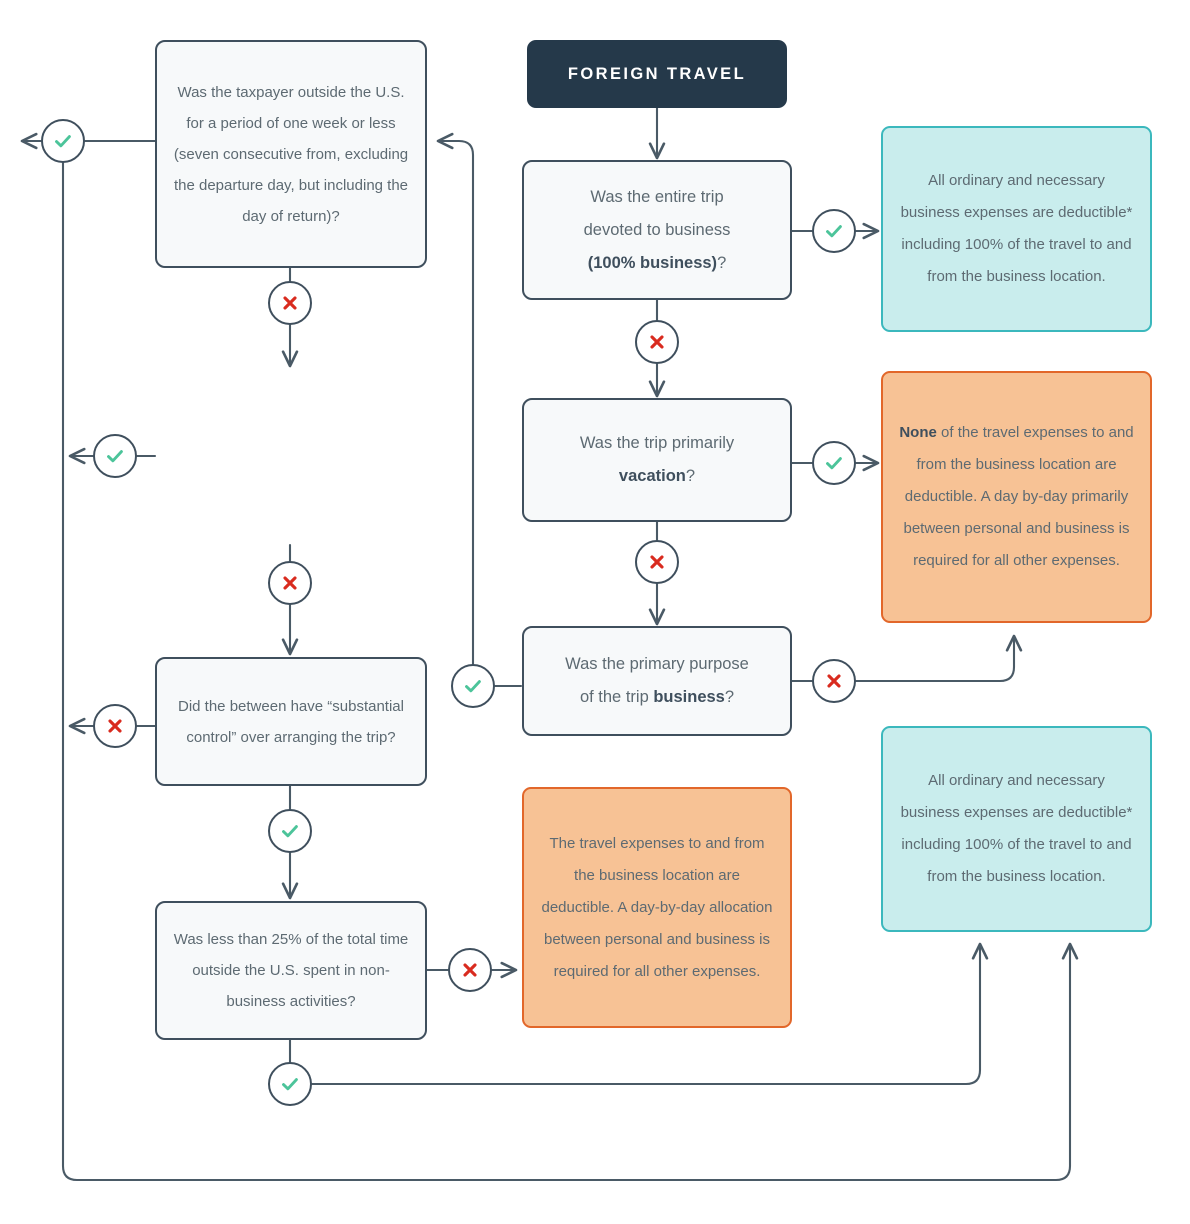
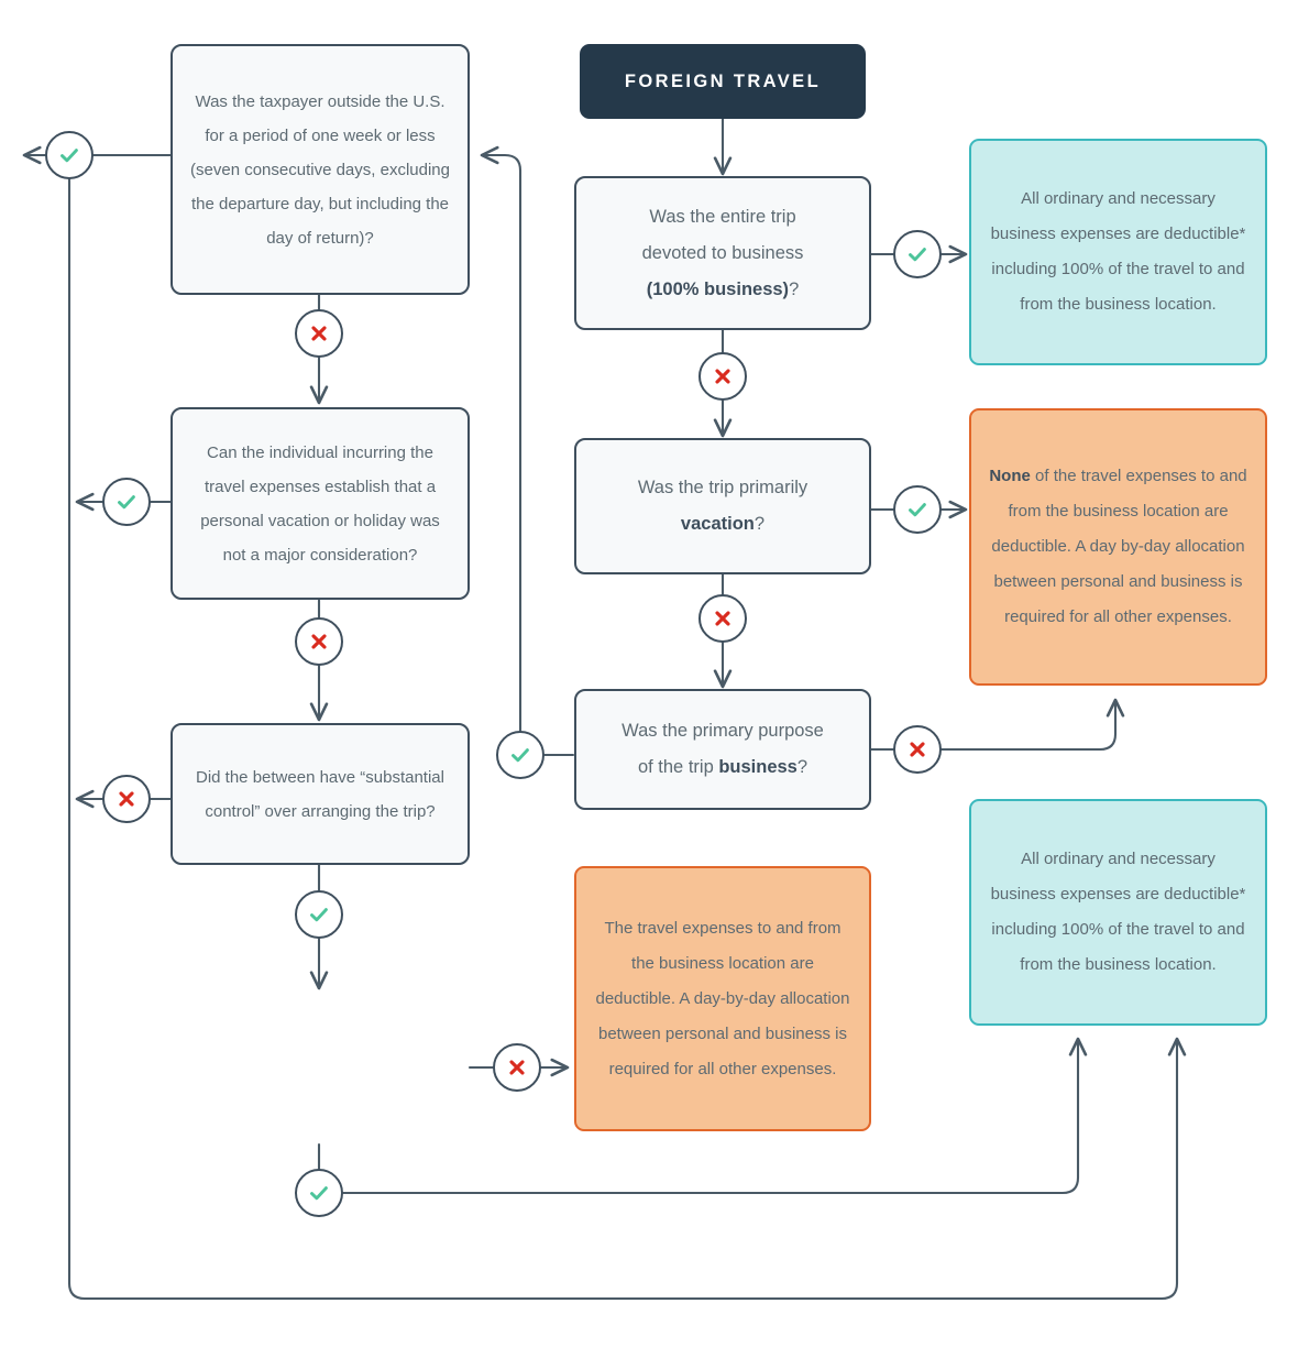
  FOREIGN TRAVEL
  Was the entire trip
  devoted to business
  (100% business)?
  Was the trip primarily
  vacation?
  Was the primary purpose
  of the trip business?
- Was the taxpayer outside the U.S. for a period of one week or less (seven consecutive from, excluding the departure day, but including the day of return)?
+ Was the taxpayer outside the U.S. for a period of one week or less (seven consecutive days, excluding the departure day, but including the day of return)?
+ Can the individual incurring the travel expenses establish that a personal vacation or holiday was not a major consideration?
  Did the between have “substantial control” over arranging the trip?
- Was less than 25% of the total time outside the U.S. spent in non-business activities?
  All ordinary and necessary business expenses are deductible* including 100% of the travel to and from the business location.
- None of the travel expenses to and from the business location are deductible. A day by-day primarily between personal and business is required for all other expenses.
+ None of the travel expenses to and from the business location are deductible. A day by-day allocation between personal and business is required for all other expenses.
  The travel expenses to and from the business location are deductible. A day-by-day allocation between personal and business is required for all other expenses.
  All ordinary and necessary business expenses are deductible* including 100% of the travel to and from the business location.
